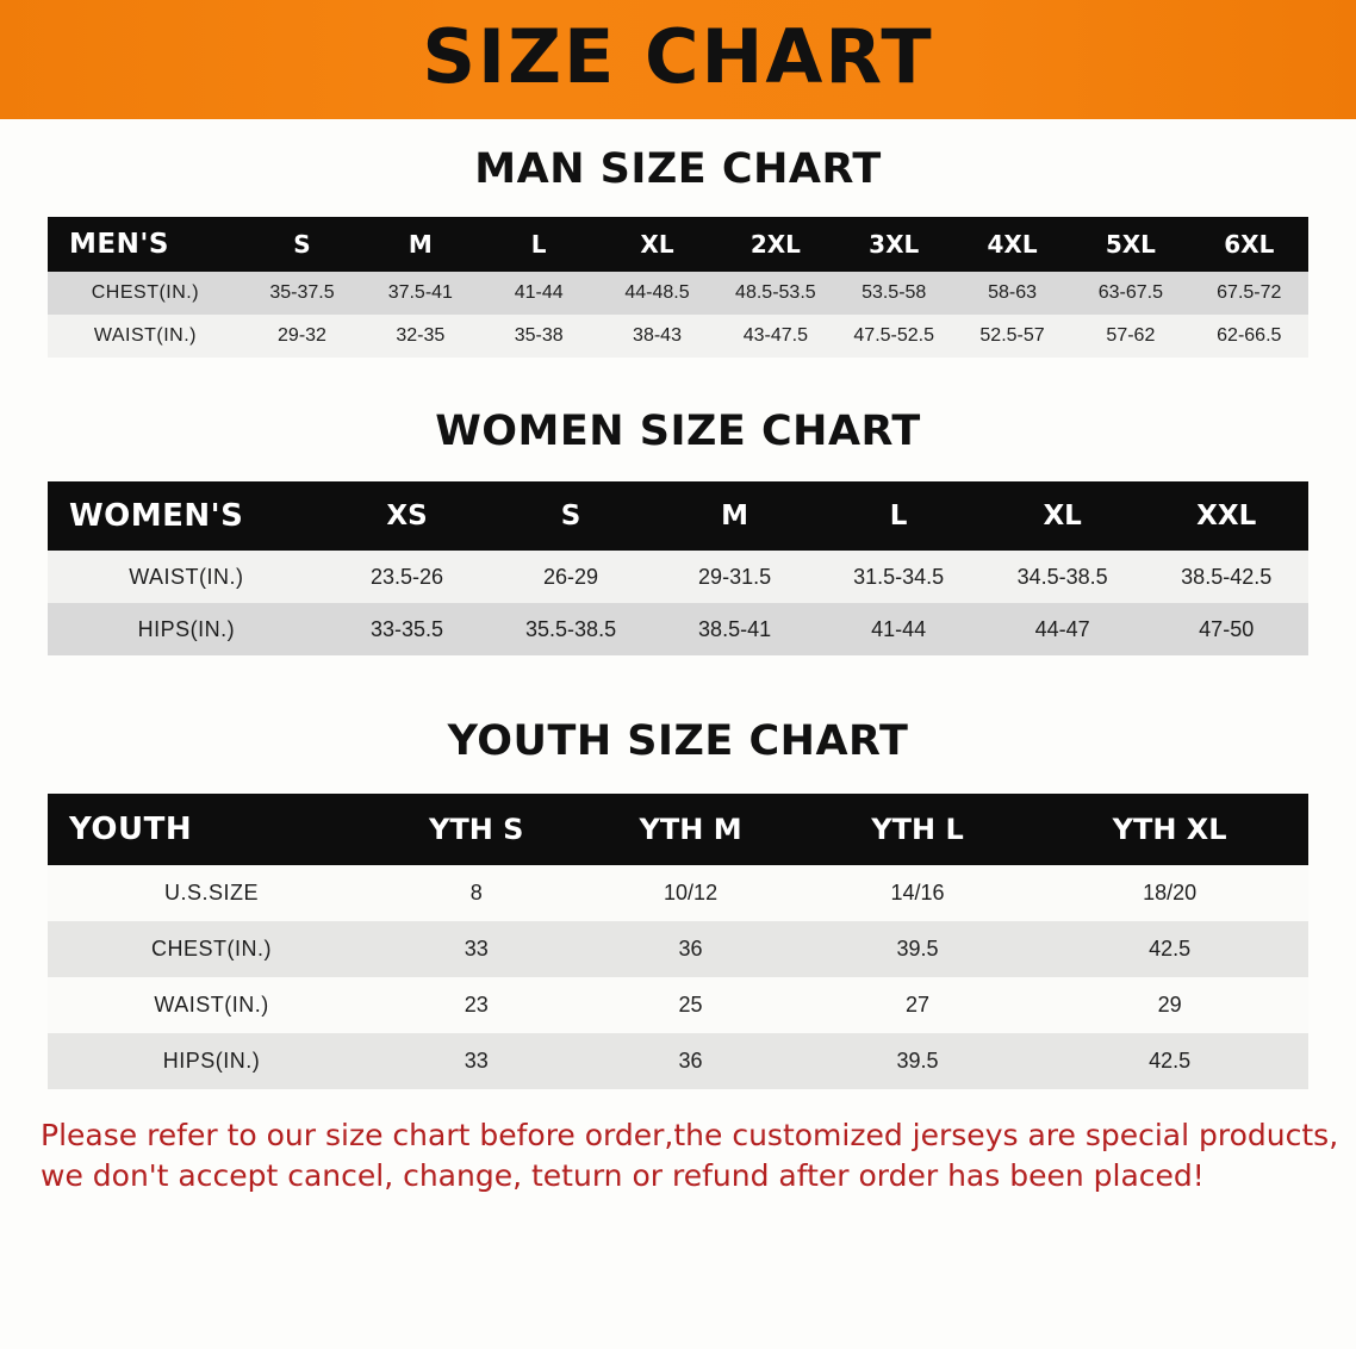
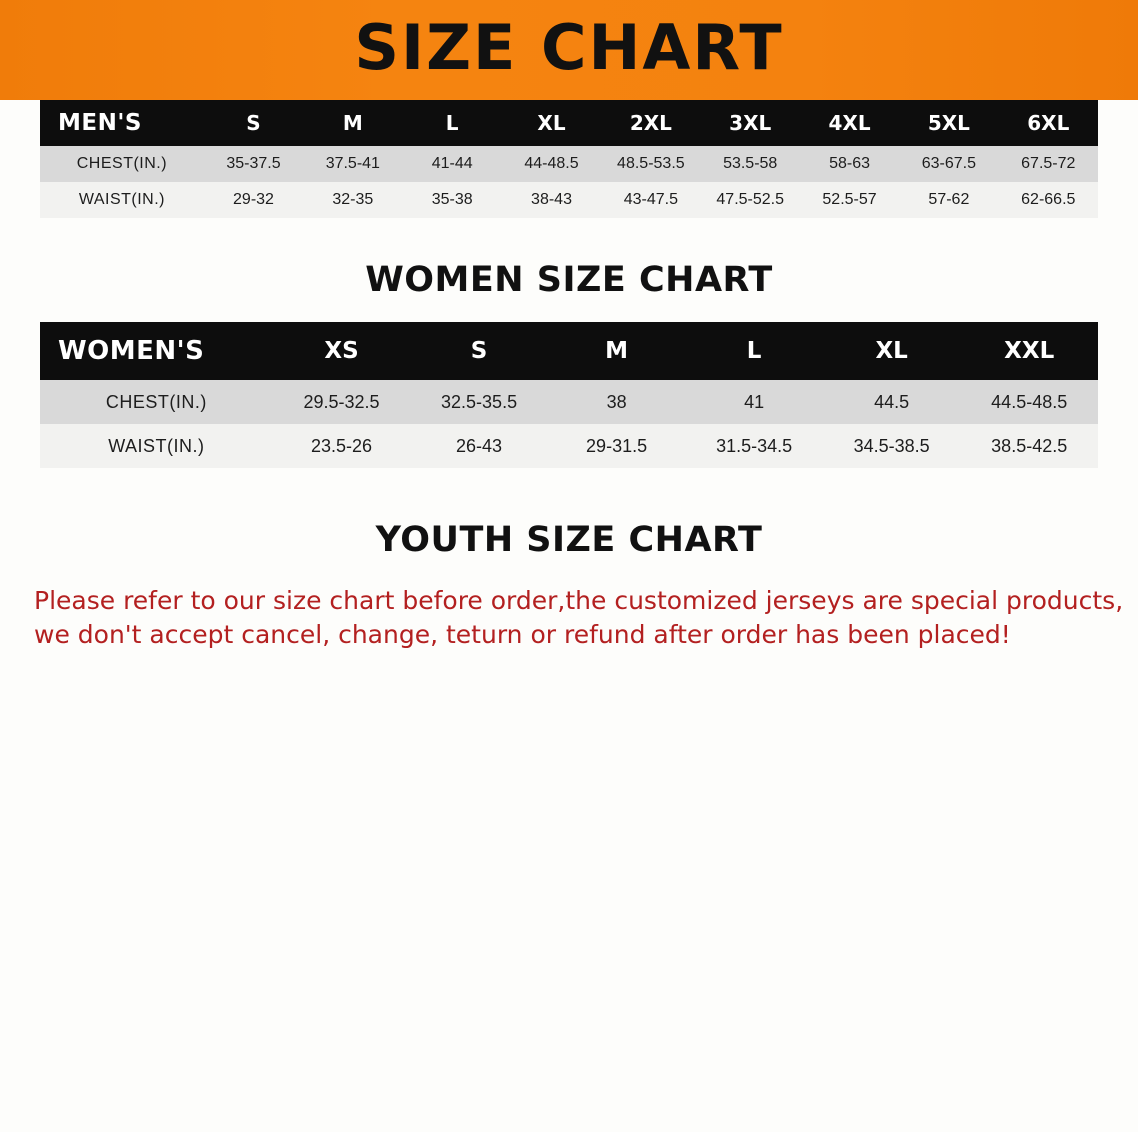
  SIZE CHART
- MAN SIZE CHART
  MEN'S	S	M	L	XL	2XL	3XL	4XL	5XL	6XL
  CHEST(IN.)	35-37.5	37.5-41	41-44	44-48.5	48.5-53.5	53.5-58	58-63	63-67.5	67.5-72
  WAIST(IN.)	29-32	32-35	35-38	38-43	43-47.5	47.5-52.5	52.5-57	57-62	62-66.5
  WOMEN SIZE CHART
  WOMEN'S	XS	S	M	L	XL	XXL
+ CHEST(IN.)	29.5-32.5	32.5-35.5	38	41	44.5	44.5-48.5
- WAIST(IN.)	23.5-26	26-29	29-31.5	31.5-34.5	34.5-38.5	38.5-42.5
+ WAIST(IN.)	23.5-26	26-43	29-31.5	31.5-34.5	34.5-38.5	38.5-42.5
- HIPS(IN.)	33-35.5	35.5-38.5	38.5-41	41-44	44-47	47-50
  YOUTH SIZE CHART
- YOUTH	YTH S	YTH M	YTH L	YTH XL
- U.S.SIZE	8	10/12	14/16	18/20
- CHEST(IN.)	33	36	39.5	42.5
- WAIST(IN.)	23	25	27	29
- HIPS(IN.)	33	36	39.5	42.5
  Please refer to our size chart before order,the customized jerseys are special products,
  we don't accept cancel, change, teturn or refund after order has been placed!
